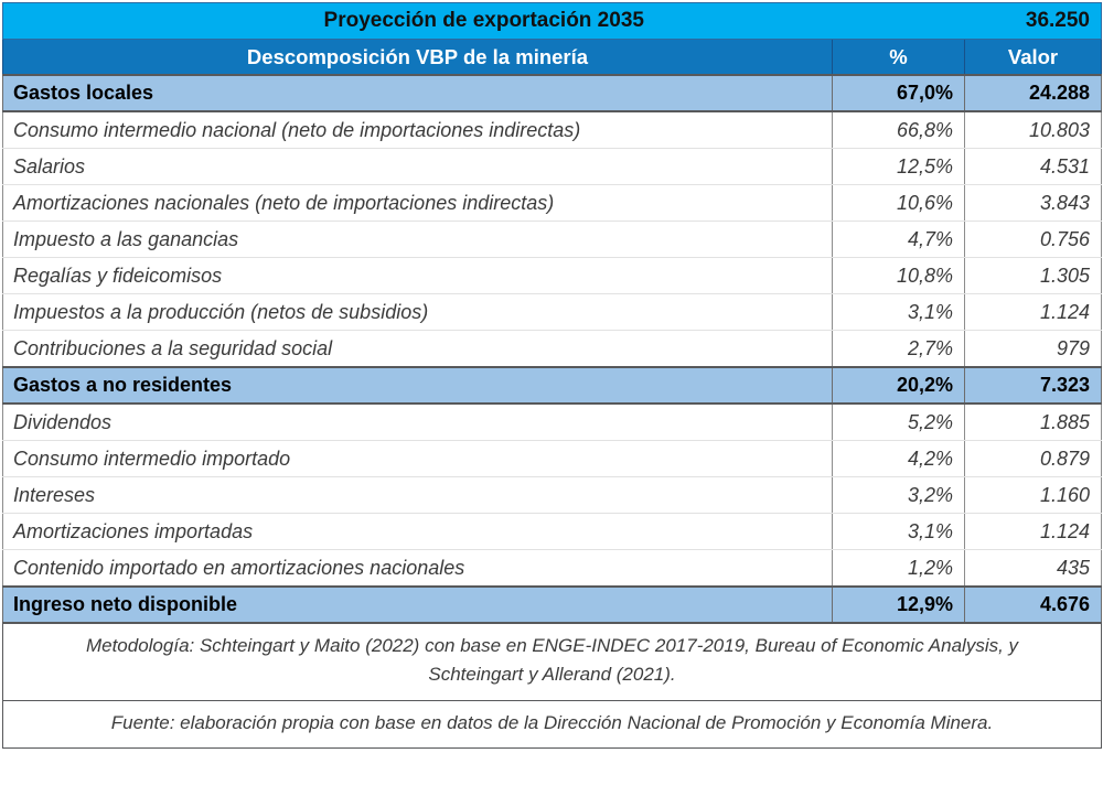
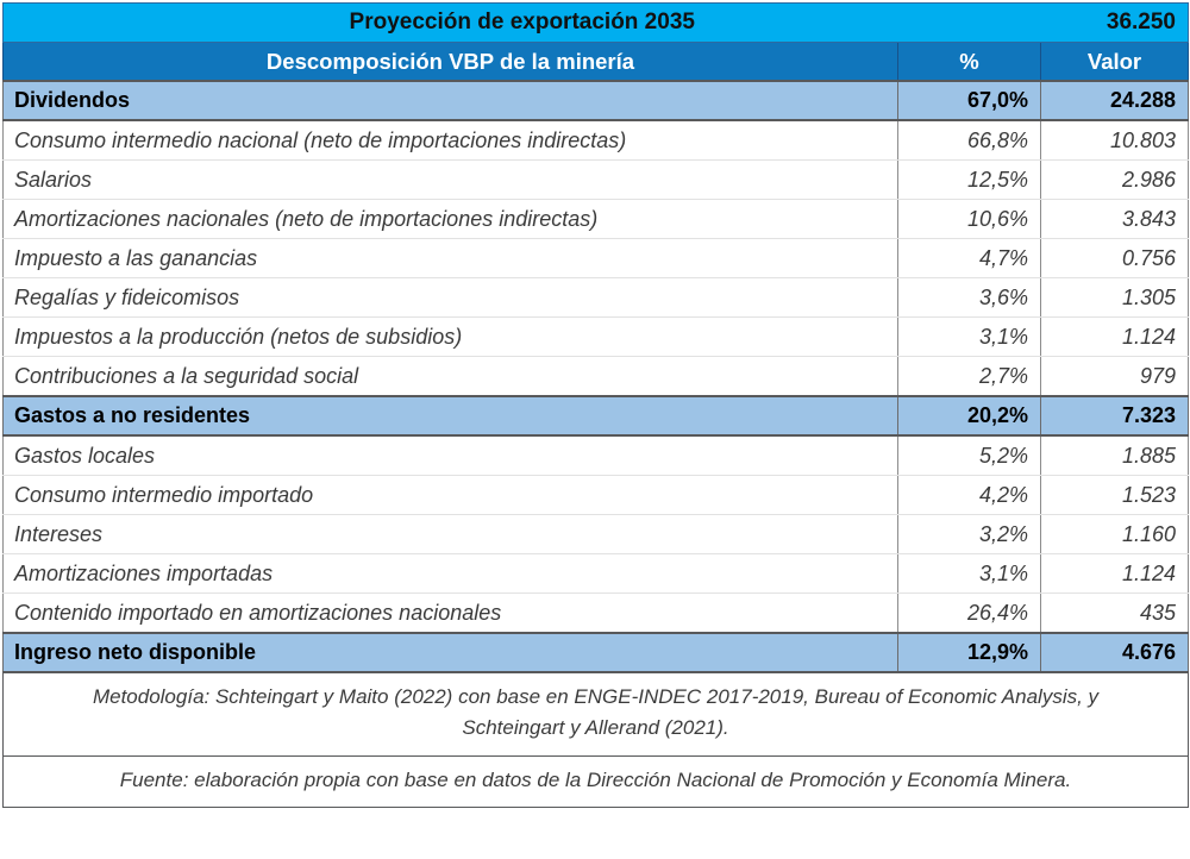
  Proyección de exportación 2035	36.250
  Descomposición VBP de la minería	%	Valor
- Gastos locales	67,0%	24.288
+ Dividendos	67,0%	24.288
  Consumo intermedio nacional (neto de importaciones indirectas)	66,8%	10.803
- Salarios	12,5%	4.531
+ Salarios	12,5%	2.986
  Amortizaciones nacionales (neto de importaciones indirectas)	10,6%	3.843
  Impuesto a las ganancias	4,7%	0.756
- Regalías y fideicomisos	10,8%	1.305
+ Regalías y fideicomisos	3,6%	1.305
  Impuestos a la producción (netos de subsidios)	3,1%	1.124
  Contribuciones a la seguridad social	2,7%	979
  Gastos a no residentes	20,2%	7.323
- Dividendos	5,2%	1.885
+ Gastos locales	5,2%	1.885
- Consumo intermedio importado	4,2%	0.879
+ Consumo intermedio importado	4,2%	1.523
  Intereses	3,2%	1.160
  Amortizaciones importadas	3,1%	1.124
- Contenido importado en amortizaciones nacionales	1,2%	435
+ Contenido importado en amortizaciones nacionales	26,4%	435
  Ingreso neto disponible	12,9%	4.676
  Metodología: Schteingart y Maito (2022) con base en ENGE-INDEC 2017-2019, Bureau of Economic Analysis, y Schteingart y Allerand (2021).
  Fuente: elaboración propia con base en datos de la Dirección Nacional de Promoción y Economía Minera.
